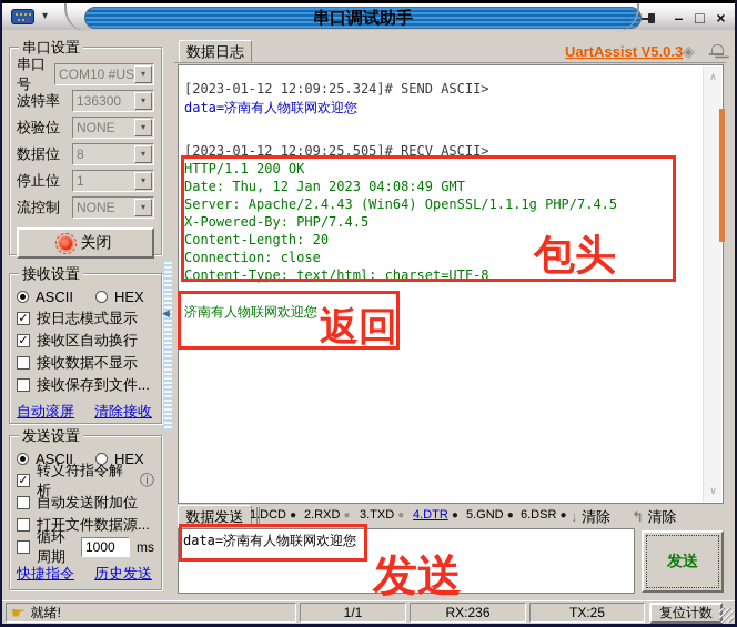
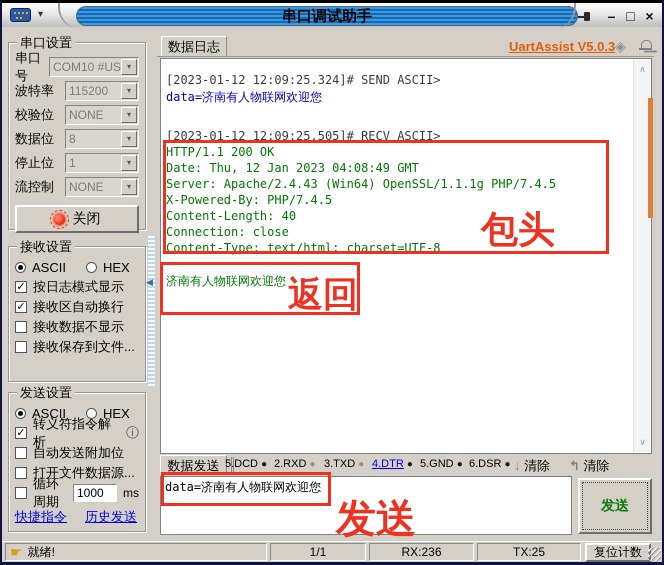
  ▾
  串口调试助手
  –
  □
  ×
  串口设置
  串口号
  COM10 #US
  ▾
  波特率
- 136300
+ 115200
  ▾
  校验位
  NONE
  ▾
  数据位
  8
  ▾
  停止位
  1
  ▾
  流控制
  NONE
  ▾
  关闭
  接收设置
  ASCII
  HEX
  按日志模式显示
  接收区自动换行
  接收数据不显示
  接收保存到文件...
- 自动滚屏
- 清除接收
  发送设置
  ASCII
  HEX
  转义符指令解析
  ⓘ
  自动发送附加位
  打开文件数据源...
  循环周期
  1000
  ms
  快捷指令
  历史发送
  ◀
  数据日志
  UartAssist V5.0.3
  ◈
  [2023-01-12 12:09:25.324]# SEND ASCII>
  data=济南有人物联网欢迎您
  [2023-01-12 12:09:25.505]# RECV ASCII>
  HTTP/1.1 200 OK
  Date: Thu, 12 Jan 2023 04:08:49 GMT
  Server: Apache/2.4.43 (Win64) OpenSSL/1.1.1g PHP/7.4.5
  X-Powered-By: PHP/7.4.5
- Content-Length: 20
+ Content-Length: 40
  Connection: close
  Content-Type: text/html; charset=UTF-8
  济南有人物联网欢迎您
  ∧
  ∨
  包头
  返回
  数据发送
- 1.DCD ●
+ 5.DCD ●
  2.RXD ●
  3.TXD ●
  4.DTR ●
  5.GND ●
  6.DSR ●
  ↓ 清除
  ↰ 清除
  data=济南有人物联网欢迎您
  发送
  发送
  ☛
  就绪!
  1/1
  RX:236
  TX:25
  复位计数
